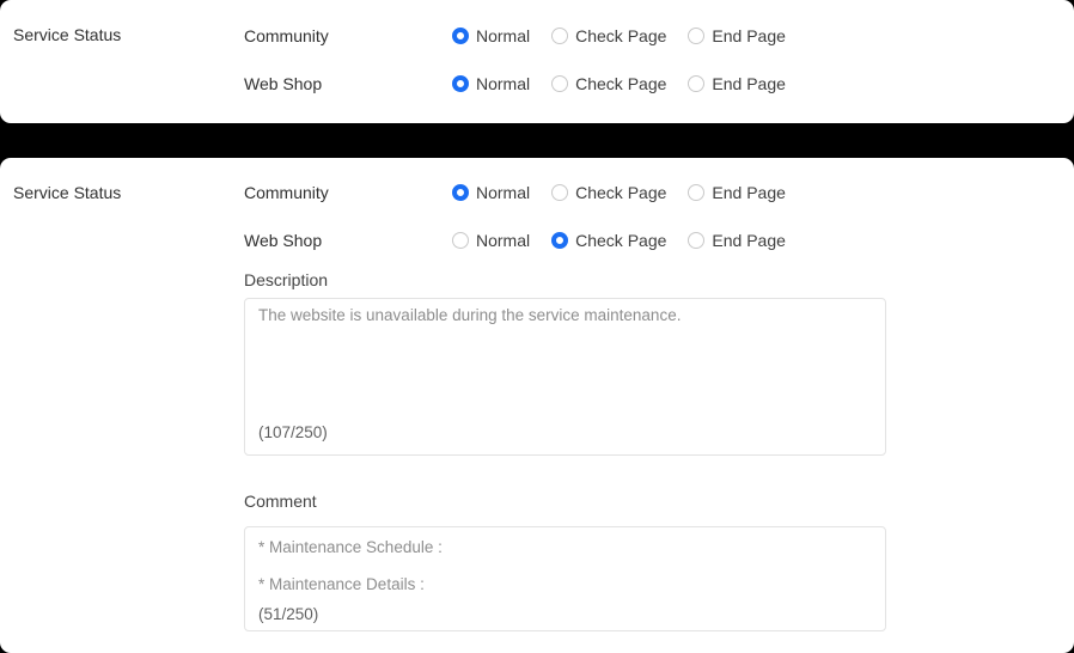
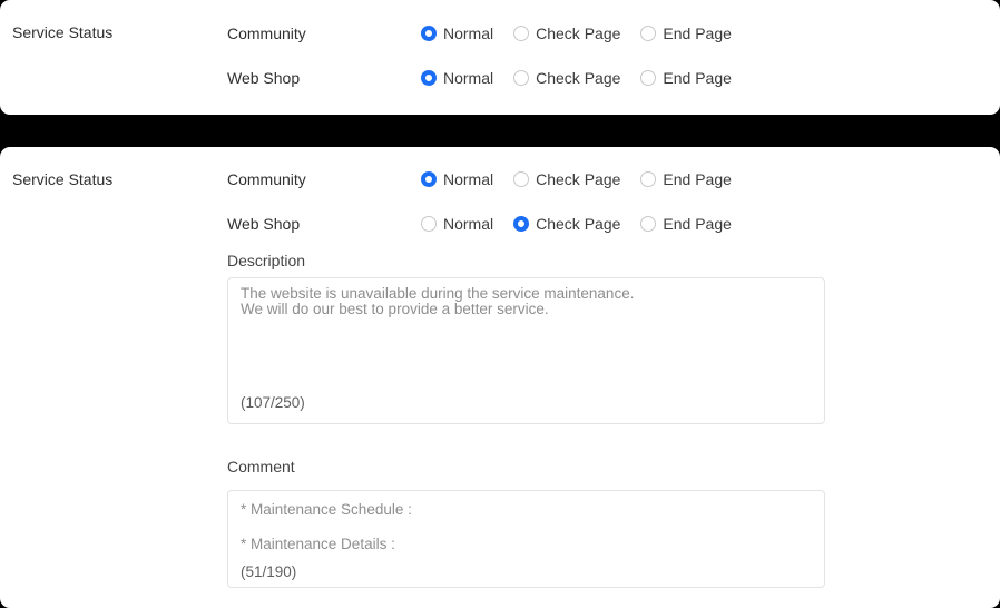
  Service Status
  Community
  Normal
  Check Page
  End Page
  Web Shop
  Normal
  Check Page
  End Page
  Service Status
  Community
  Normal
  Check Page
  End Page
  Web Shop
  Normal
  Check Page
  End Page
  Description
  The website is unavailable during the service maintenance.
+ We will do our best to provide a better service.
  (107/250)
  Comment
  * Maintenance Schedule :
  * Maintenance Details :
- (51/250)
+ (51/190)
